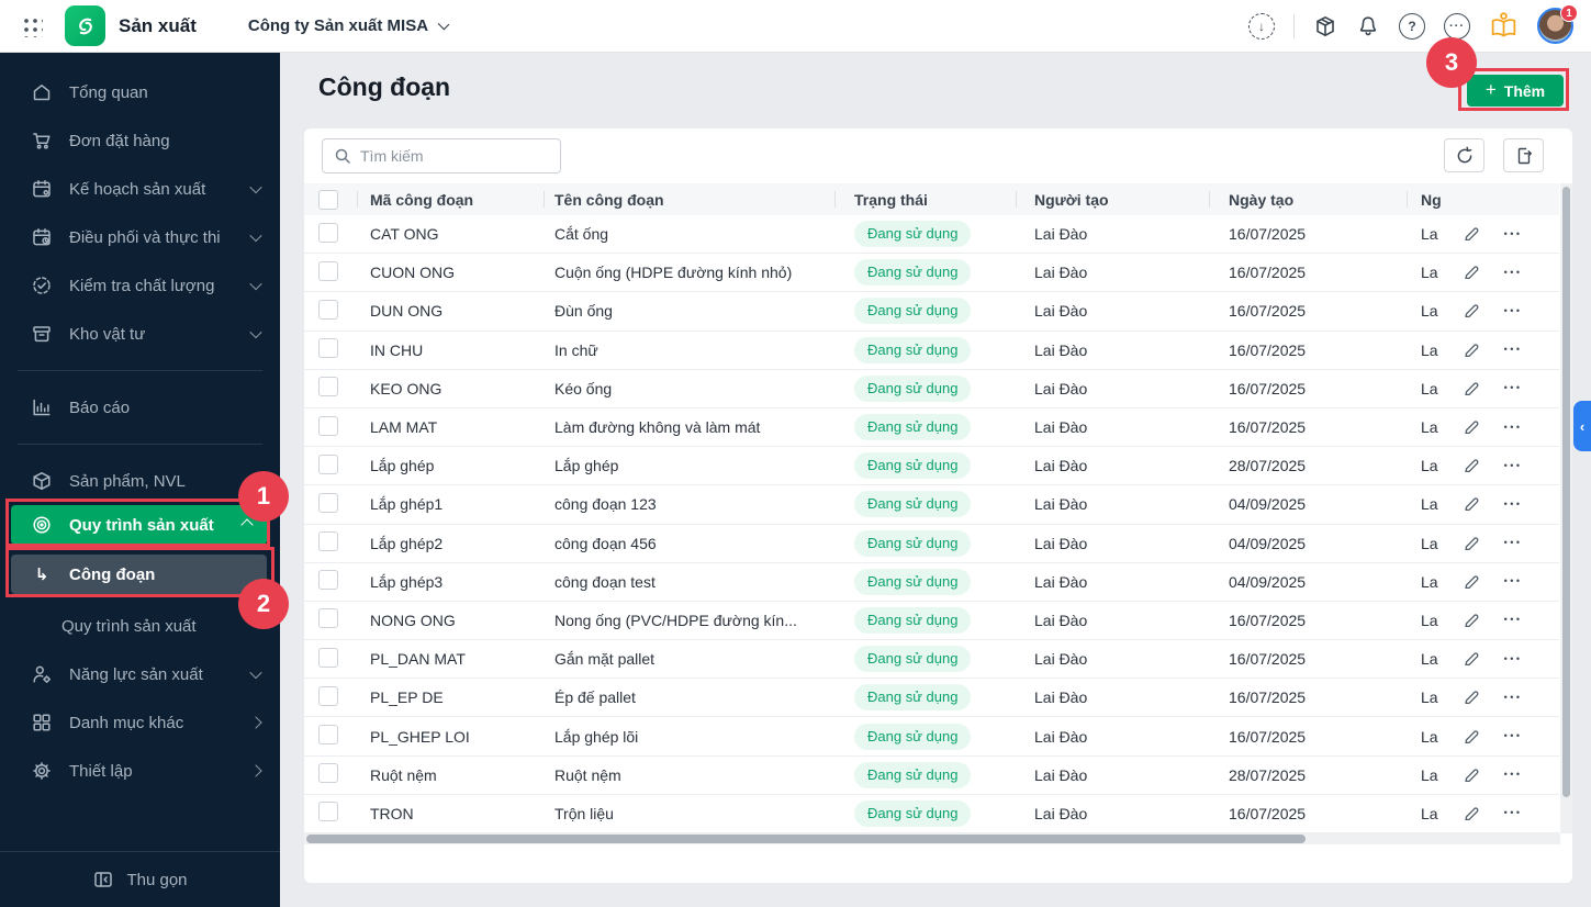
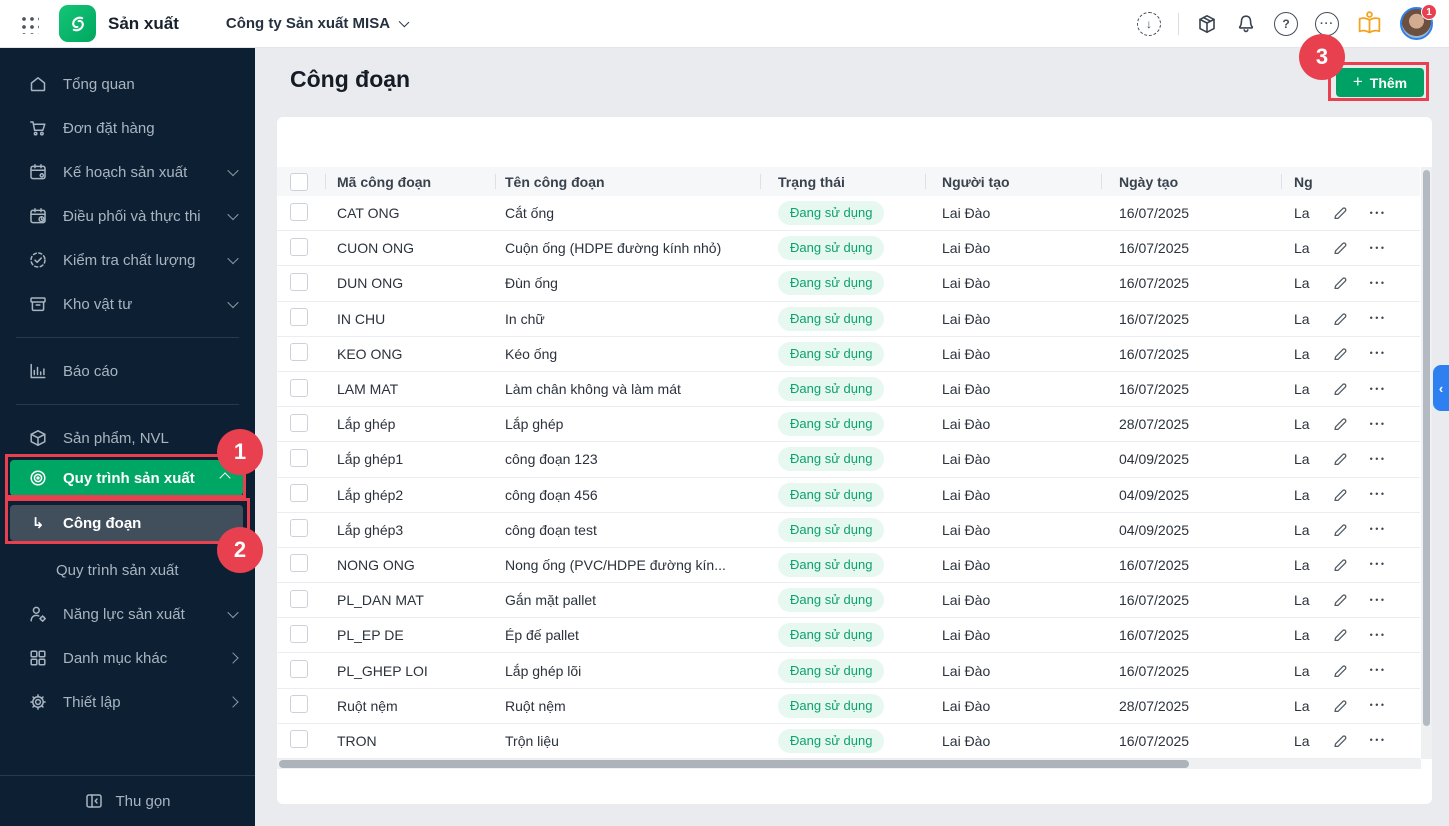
  Sản xuất
  Công ty Sản xuất MISA
  ↓
  ?
  ···
  1
  Tổng quan
  Đơn đặt hàng
  Kế hoạch sản xuất
  Điều phối và thực thi
  Kiểm tra chất lượng
  Kho vật tư
  Báo cáo
  Sản phẩm, NVL
  Quy trình sản xuất
  ↳
  Công đoạn
  Quy trình sản xuất
  Năng lực sản xuất
  Danh mục khác
  Thiết lập
  Thu gọn
  Công đoạn
  +
  Thêm
- Tìm kiếm
  Mã công đoạn
  Tên công đoạn
  Trạng thái
  Người tạo
  Ngày tạo
  Ng
  CAT ONG
  Cắt ống
  Đang sử dụng
  Lai Đào
  16/07/2025
  La
  •••
  CUON ONG
  Cuộn ống (HDPE đường kính nhỏ)
  Đang sử dụng
  Lai Đào
  16/07/2025
  La
  •••
  DUN ONG
  Đùn ống
  Đang sử dụng
  Lai Đào
  16/07/2025
  La
  •••
  IN CHU
  In chữ
  Đang sử dụng
  Lai Đào
  16/07/2025
  La
  •••
  KEO ONG
  Kéo ống
  Đang sử dụng
  Lai Đào
  16/07/2025
  La
  •••
  LAM MAT
- Làm đường không và làm mát
+ Làm chân không và làm mát
  Đang sử dụng
  Lai Đào
  16/07/2025
  La
  •••
  Lắp ghép
  Lắp ghép
  Đang sử dụng
  Lai Đào
  28/07/2025
  La
  •••
  Lắp ghép1
  công đoạn 123
  Đang sử dụng
  Lai Đào
  04/09/2025
  La
  •••
  Lắp ghép2
  công đoạn 456
  Đang sử dụng
  Lai Đào
  04/09/2025
  La
  •••
  Lắp ghép3
  công đoạn test
  Đang sử dụng
  Lai Đào
  04/09/2025
  La
  •••
  NONG ONG
  Nong ống (PVC/HDPE đường kín...
  Đang sử dụng
  Lai Đào
  16/07/2025
  La
  •••
  PL_DAN MAT
  Gắn mặt pallet
  Đang sử dụng
  Lai Đào
  16/07/2025
  La
  •••
  PL_EP DE
  Ép đế pallet
  Đang sử dụng
  Lai Đào
  16/07/2025
  La
  •••
  PL_GHEP LOI
  Lắp ghép lõi
  Đang sử dụng
  Lai Đào
  16/07/2025
  La
  •••
  Ruột nệm
  Ruột nệm
  Đang sử dụng
  Lai Đào
  28/07/2025
  La
  •••
  TRON
  Trộn liệu
  Đang sử dụng
  Lai Đào
  16/07/2025
  La
  •••
  1
  2
  3
  ‹
